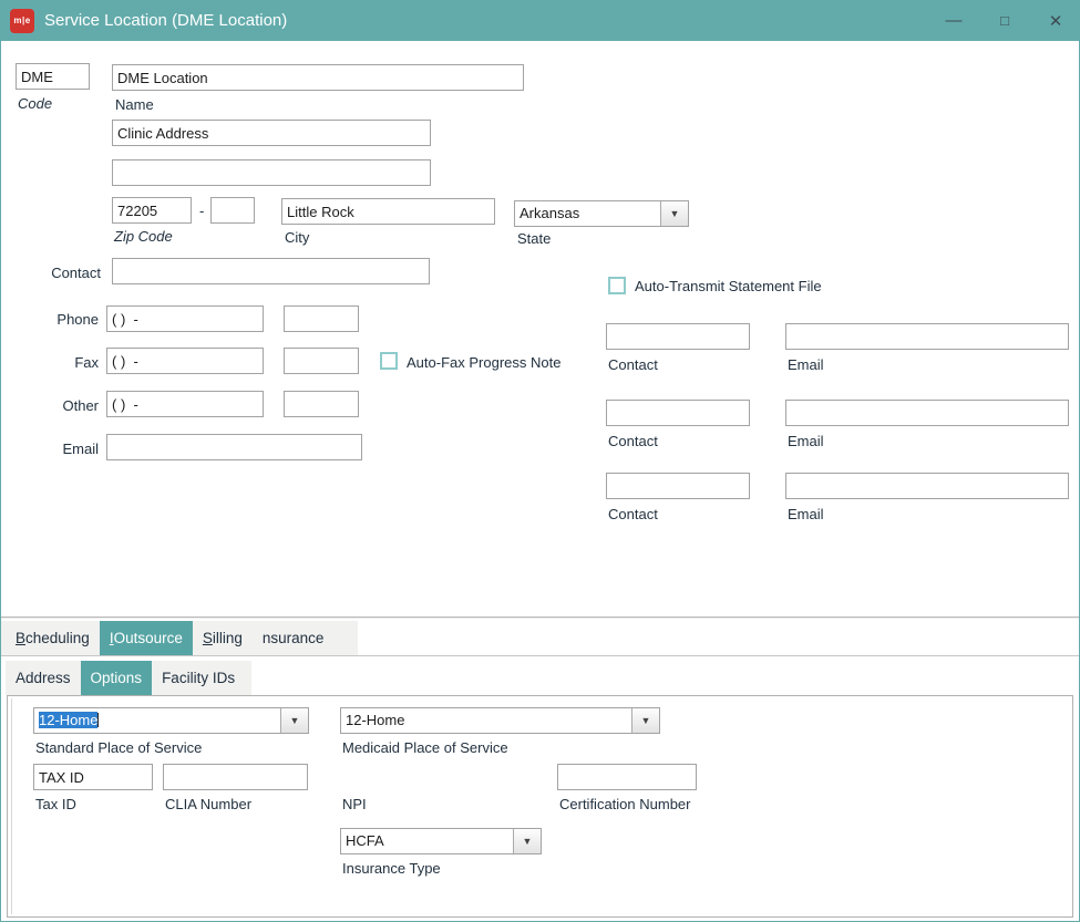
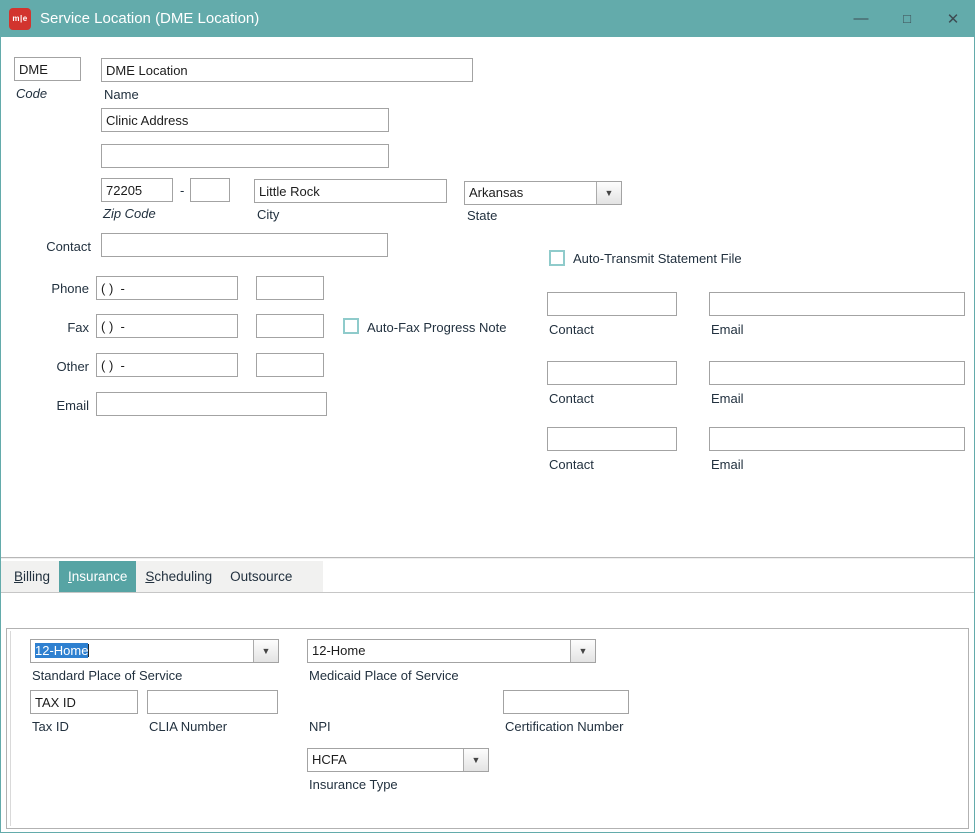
  m|e
  Service Location (DME Location)
  —
  □
  ✕
  DME
  Code
  DME Location
  Name
  Clinic Address
  72205
  -
  Zip Code
  Little Rock
  City
  Arkansas
  ▼
  State
  Contact
  Phone
  ( ) -
  Fax
  ( ) -
  Auto-Fax Progress Note
  Other
  ( ) -
  Email
  Auto-Transmit Statement File
  Contact
  Email
  Contact
  Email
  Contact
  Email
- Bcheduling
+ Billing
- IOutsource
+ Insurance
- Silling
+ Scheduling
- nsurance
+ Outsource
- Address
- Options
- Facility IDs
  12-Home
  ▼
  Standard Place of Service
  12-Home
  ▼
  Medicaid Place of Service
  TAX ID
  Tax ID
  CLIA Number
  NPI
  Certification Number
  HCFA
  ▼
  Insurance Type
